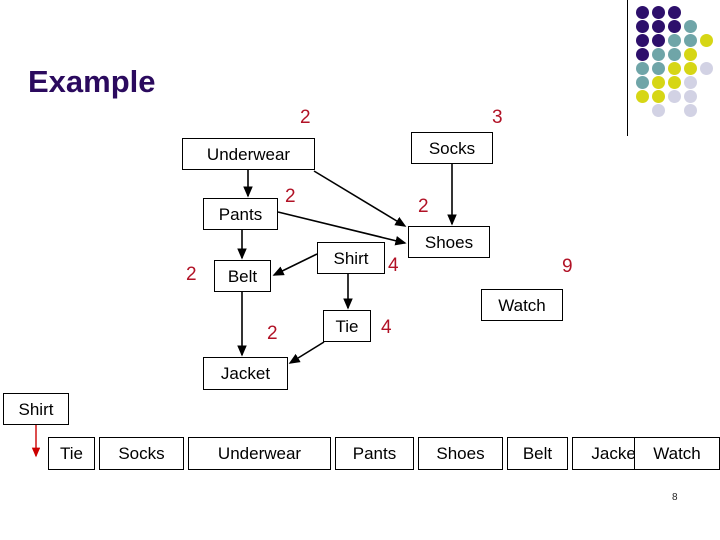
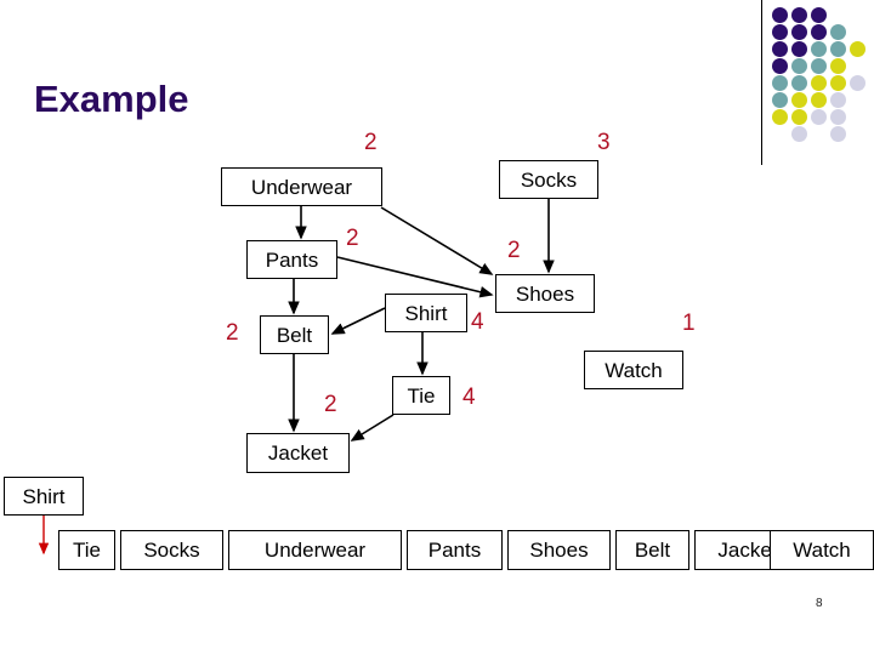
  Example
  Underwear
  Socks
  Pants
  Shoes
  Shirt
  Belt
  Tie
  Watch
  Jacket
  2
  3
  2
  2
  2
  4
- 9
+ 1
  4
  2
  Shirt
  Tie
  Socks
  Underwear
  Pants
  Shoes
  Belt
  Jacke
  Watch
  8
